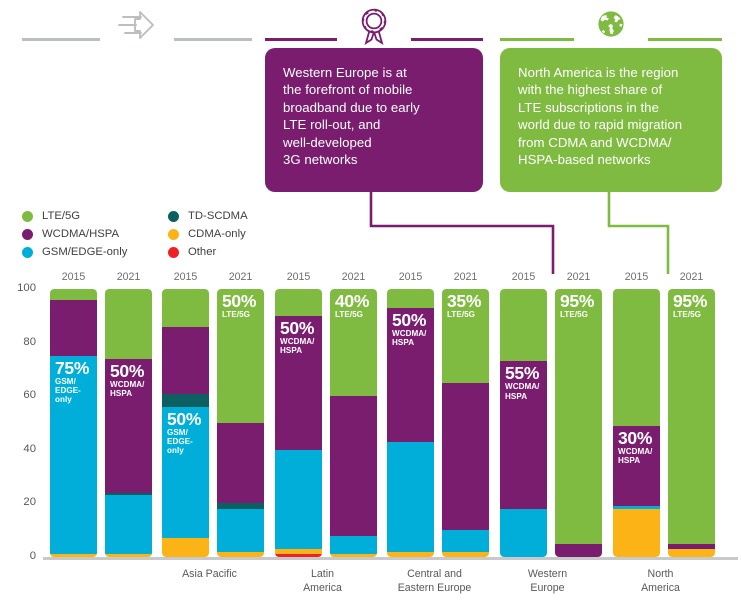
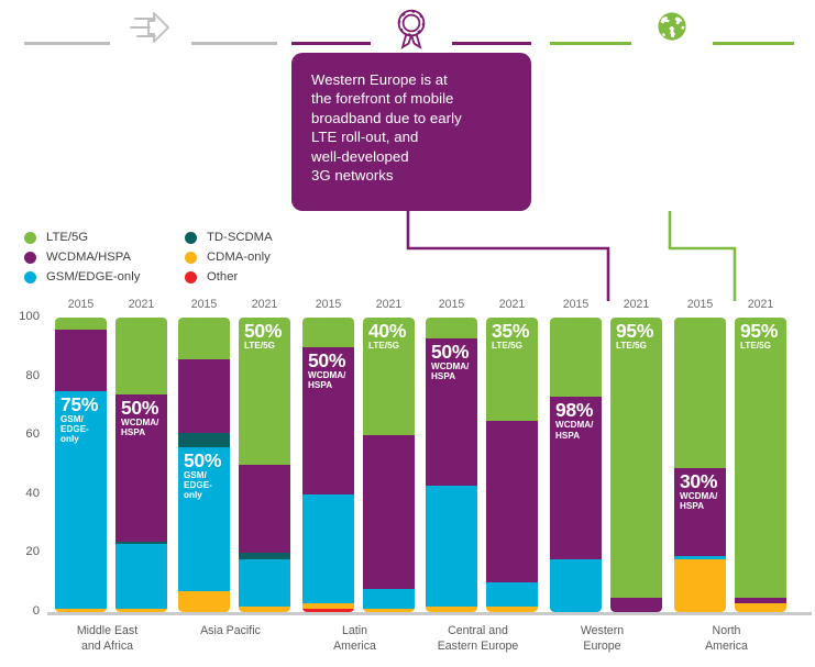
  Western Europe is at
  the forefront of mobile
  broadband due to early
  LTE roll-out, and
  well-developed
  3G networks
- North America is the region
- with the highest share of
- LTE subscriptions in the
- world due to rapid migration
- from CDMA and WCDMA/
- HSPA-based networks
  LTE/5G
  WCDMA/HSPA
  GSM/EDGE-only
  TD-SCDMA
  CDMA-only
  Other
  0
  20
  40
  60
  80
  100
  2015
  75%
  GSM/
  EDGE-only
  2021
  50%
  WCDMA/
  HSPA
+ Middle East
+ and Africa
  2015
  50%
  GSM/
  EDGE-only
  2021
  50%
  LTE/5G
  Asia Pacific
  2015
  50%
  WCDMA/
  HSPA
  2021
  40%
  LTE/5G
  Latin
  America
  2015
  50%
  WCDMA/
  HSPA
  2021
  35%
  LTE/5G
  Central and
  Eastern Europe
  2015
- 55%
+ 98%
  WCDMA/
  HSPA
  2021
  95%
  LTE/5G
  Western
  Europe
  2015
  30%
  WCDMA/
  HSPA
  2021
  95%
  LTE/5G
  North
  America
